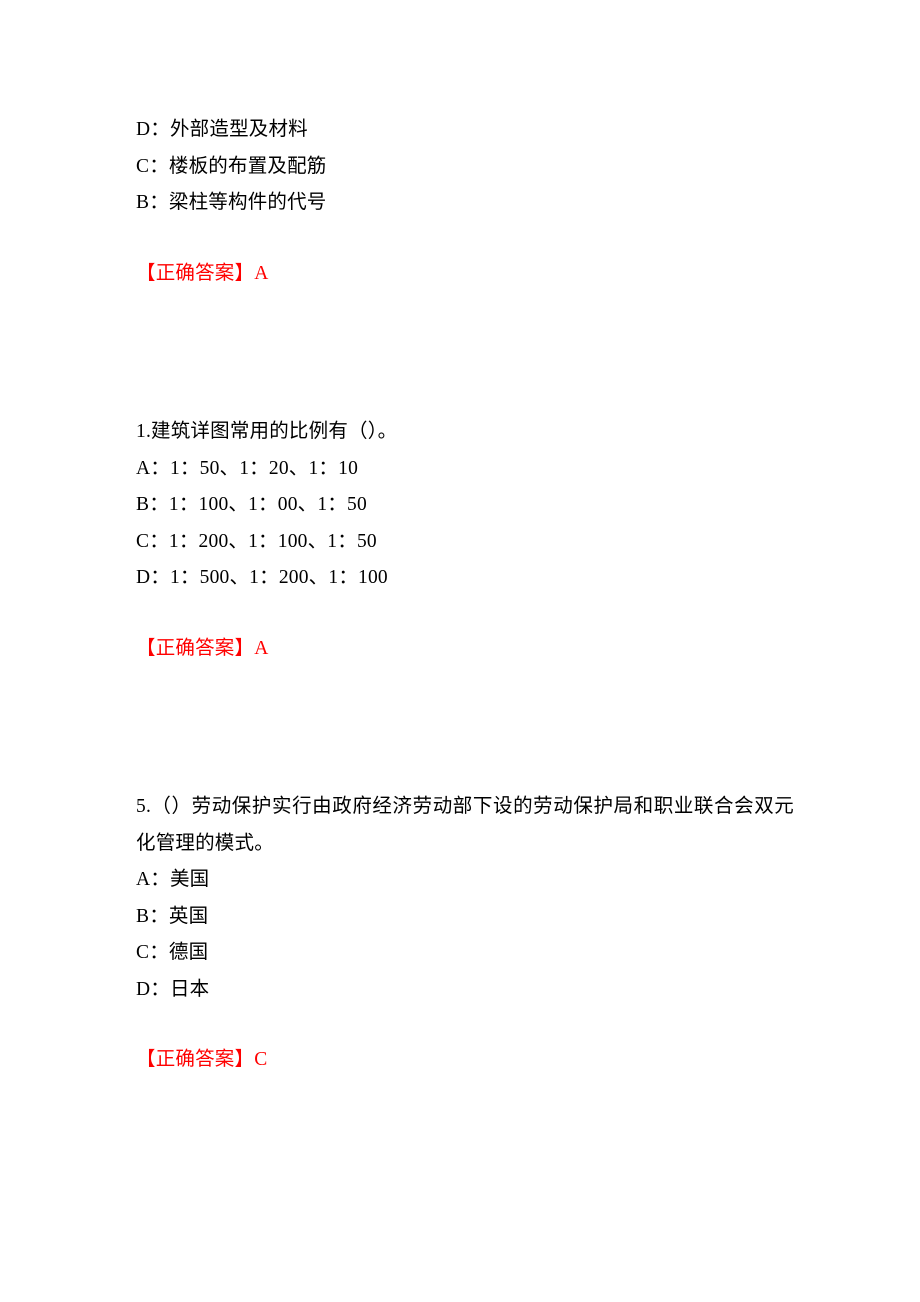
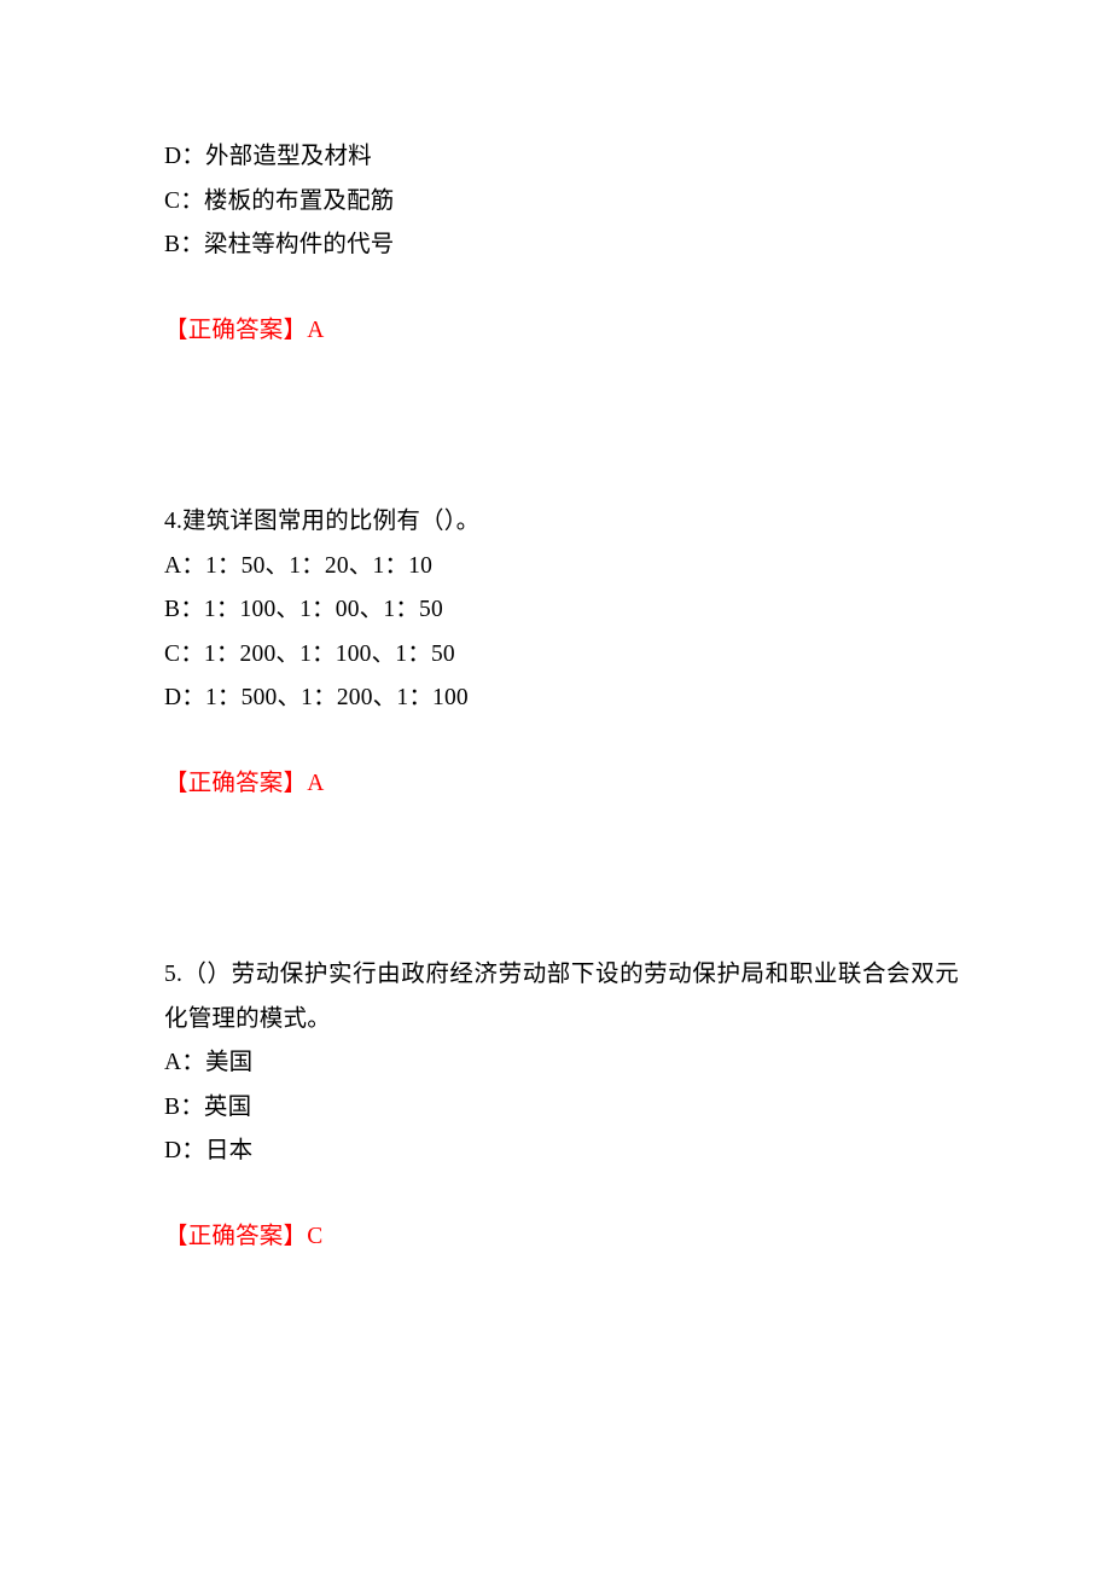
  D：外部造型及材料
  C：楼板的布置及配筋
  B：梁柱等构件的代号
  【正确答案】A
- 1.建筑详图常用的比例有（）。
+ 4.建筑详图常用的比例有（）。
  A：1：50、1：20、1：10
  B：1：100、1：00、1：50
  C：1：200、1：100、1：50
  D：1：500、1：200、1：100
  【正确答案】A
  5.（）劳动保护实行由政府经济劳动部下设的劳动保护局和职业联合会双元化管理的模式。
  A：美国
  B：英国
- C：德国
  D：日本
  【正确答案】C
